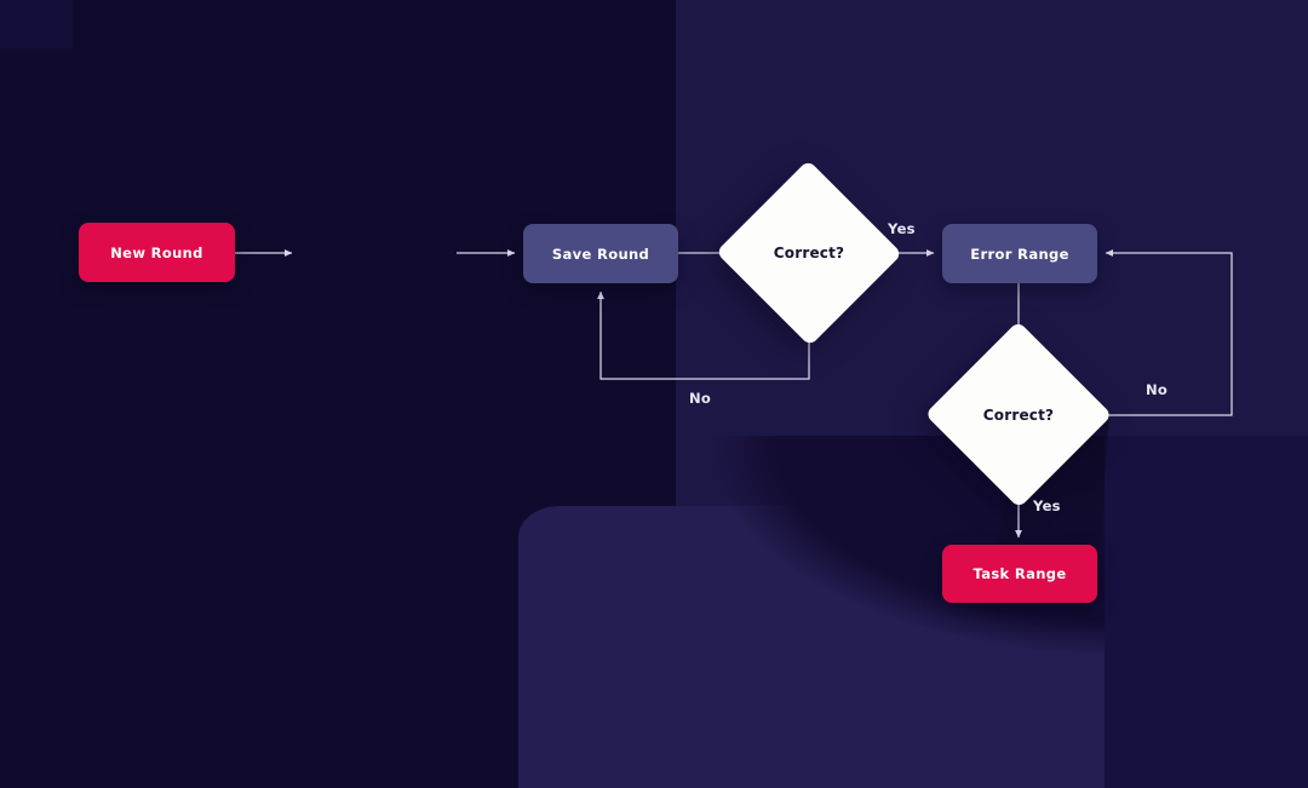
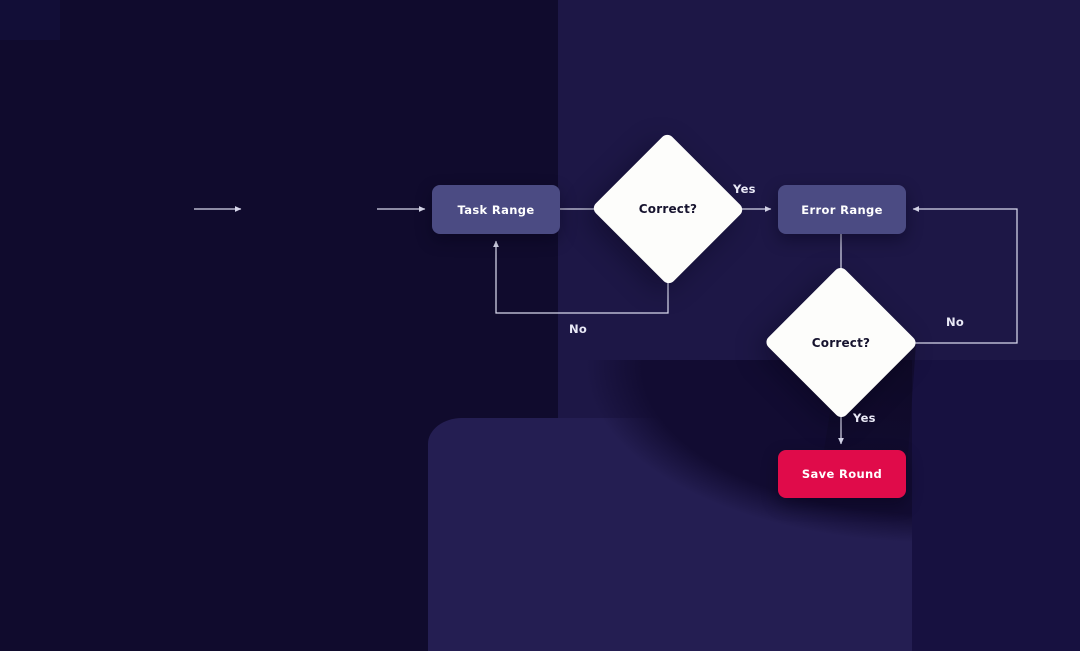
- New Round
- Save Round
+ Task Range
  Error Range
- Task Range
+ Save Round
  Correct?
  Correct?
  Yes
  No
  No
  Yes
